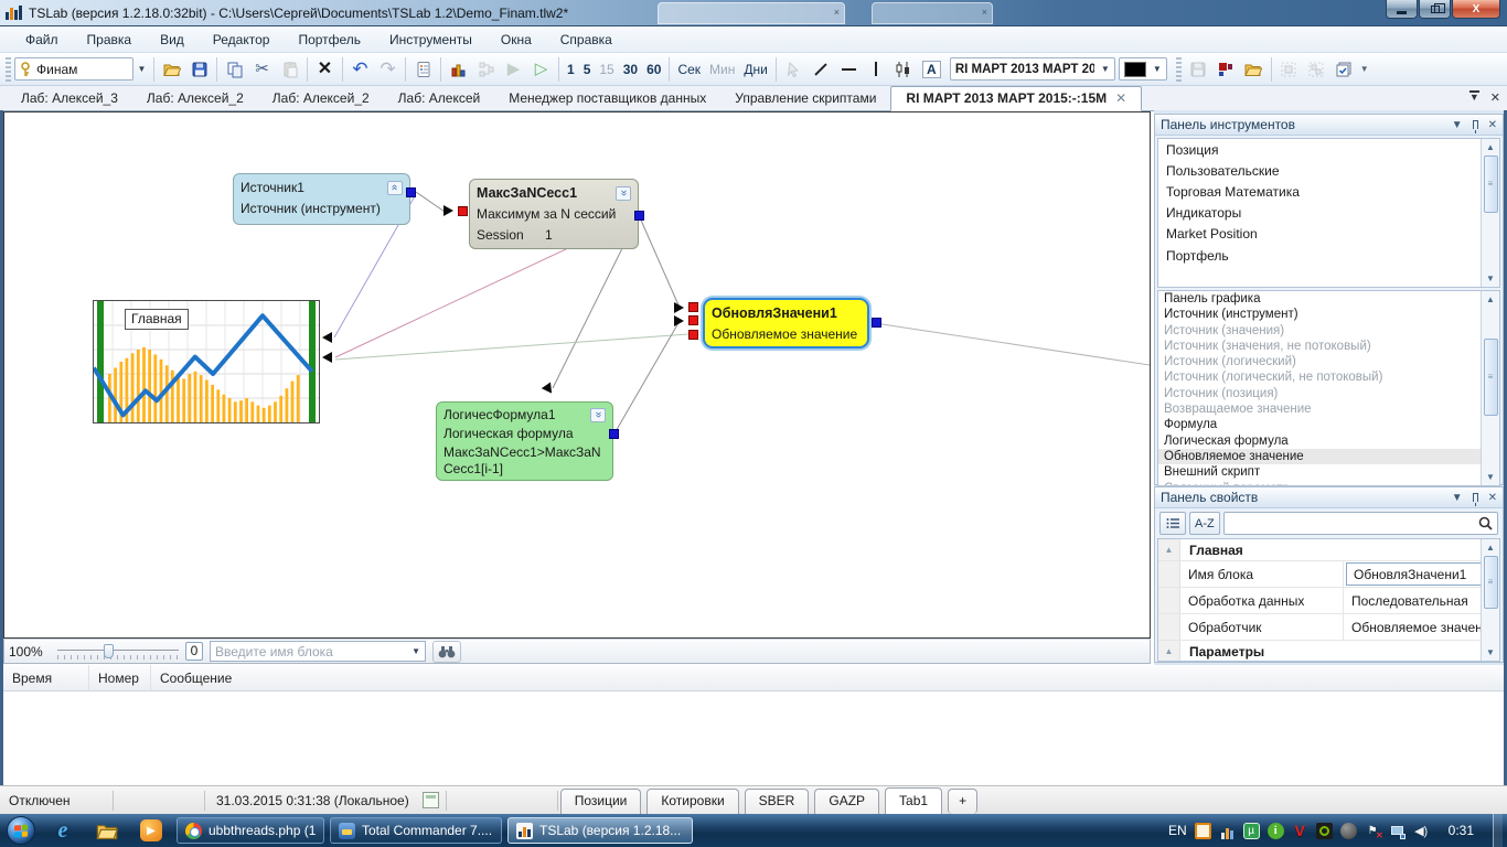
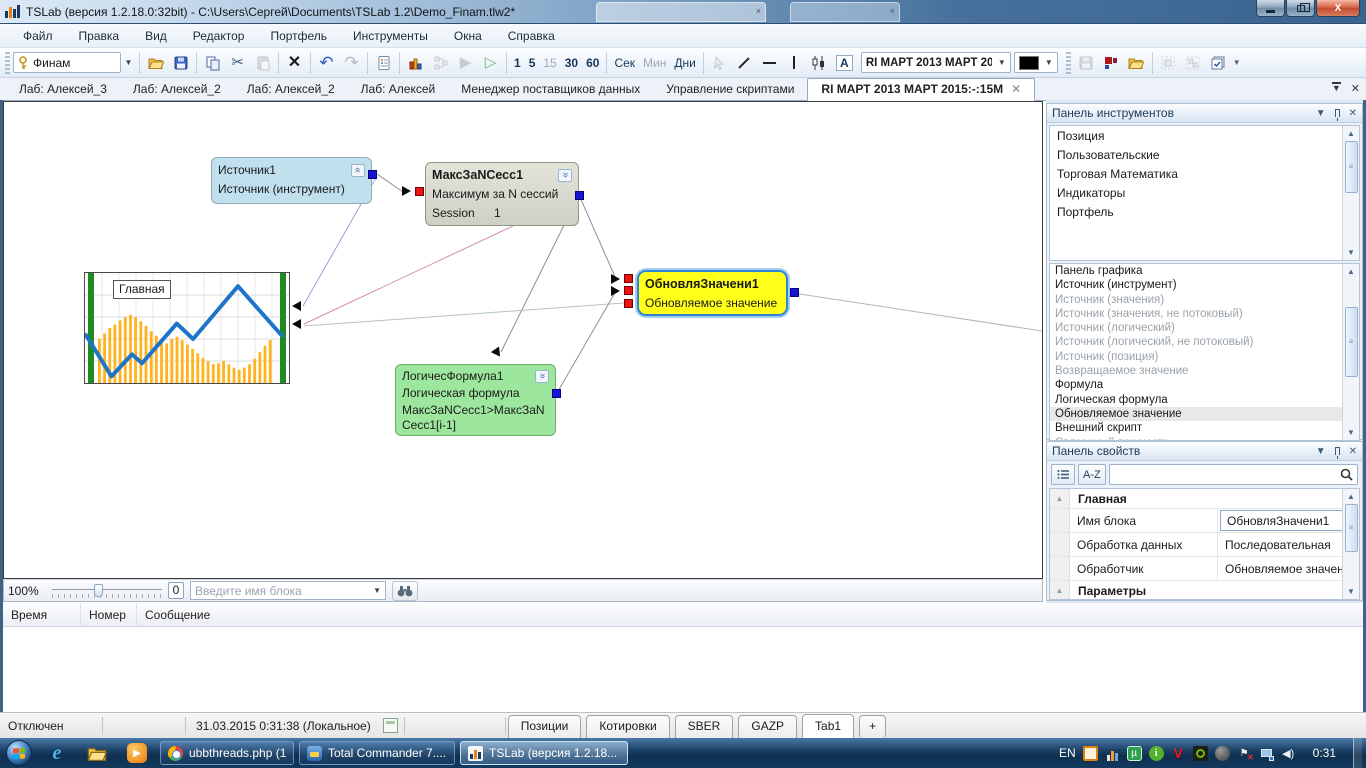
  TSLab (версия 1.2.18.0:32bit) - C:\Users\Сергей\Documents\TSLab 1.2\Demo_Finam.tlw2*
  ×
  ×
  X
  Файл
  Правка
  Вид
  Редактор
  Портфель
  Инструменты
  Окна
  Справка
  Финам
  ▼
  ✂
  ✕
  ↶
  ↷
  ▶
  ▷
  1
  5
  15
  30
  60
  Сек
  Мин
  Дни
  A
  RI МАРТ 2013 МАРТ 20
  ▼
  ▼
  ▼
  Лаб: Алексей_3
  Лаб: Алексей_2
  Лаб: Алексей_2
  Лаб: Алексей
  Менеджер поставщиков данных
  Управление скриптами
  RI МАРТ 2013 МАРТ 2015:-:15M
  ✕
  ▼
  ✕
  Главная
  Источник1
  Источник (инструмент)
  МаксЗаNСесс1
  Максимум за N сессий
  Session
  1
  ОбновляЗначени1
  Обновляемое значение
  ЛогичесФормула1
  Логическая формула
  МаксЗаNСесс1>МаксЗаNСесс1[i-1]
  100%
  0
  Введите имя блока
  ▼
  Панель инструментов
  ▼
  ✕
  Позиция
  Пользовательские
  Торговая Математика
  Индикаторы
- Market Position
  Портфель
  ▲
  ≡
  ▼
  Панель графика
  Источник (инструмент)
  Источник (значения)
  Источник (значения, не потоковый)
  Источник (логический)
  Источник (логический, не потоковый)
  Источник (позиция)
  Возвращаемое значение
  Формула
  Логическая формула
  Обновляемое значение
  Внешний скрипт
  ▲
  ≡
  ▼
  Панель свойств
  ▼
  ✕
  A-Z
  ▲
  Главная
  Имя блока
  ОбновляЗначени1
  Обработка данных
  Последовательная
  Обработчик
  Обновляемое значен
  ▲
  Параметры
  ▲
  ≡
  ▼
  Время
  Номер
  Сообщение
  Отключен
  31.03.2015 0:31:38 (Локальное)
  Позиции
  Котировки
  SBER
  GAZP
  Tab1
  +
  e
  ▶
  ubbthreads.php (1
  Total Commander 7....
  TSLab (версия 1.2.18...
  EN
  µ
  i
  V
  ⚑
  ✕
  ◀)
  0:31
